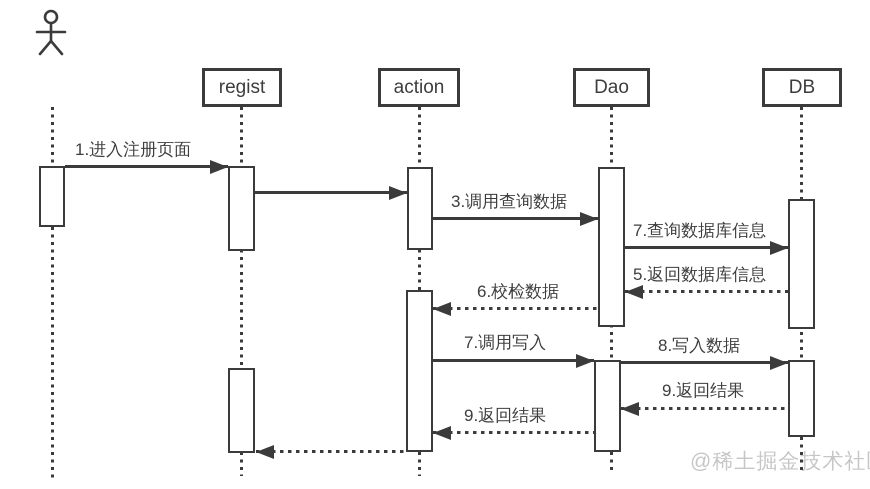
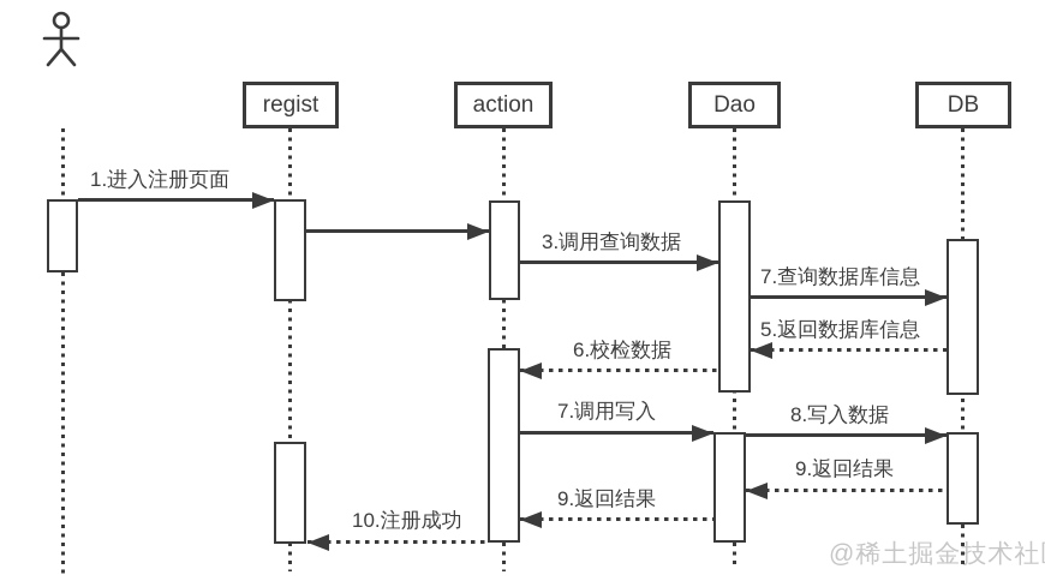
  regist
  action
  Dao
  DB
  1.进入注册页面
  3.调用查询数据
  7.查询数据库信息
  5.返回数据库信息
  6.校检数据
  7.调用写入
  8.写入数据
  9.返回结果
  9.返回结果
+ 10.注册成功
  @稀土掘金技术社
